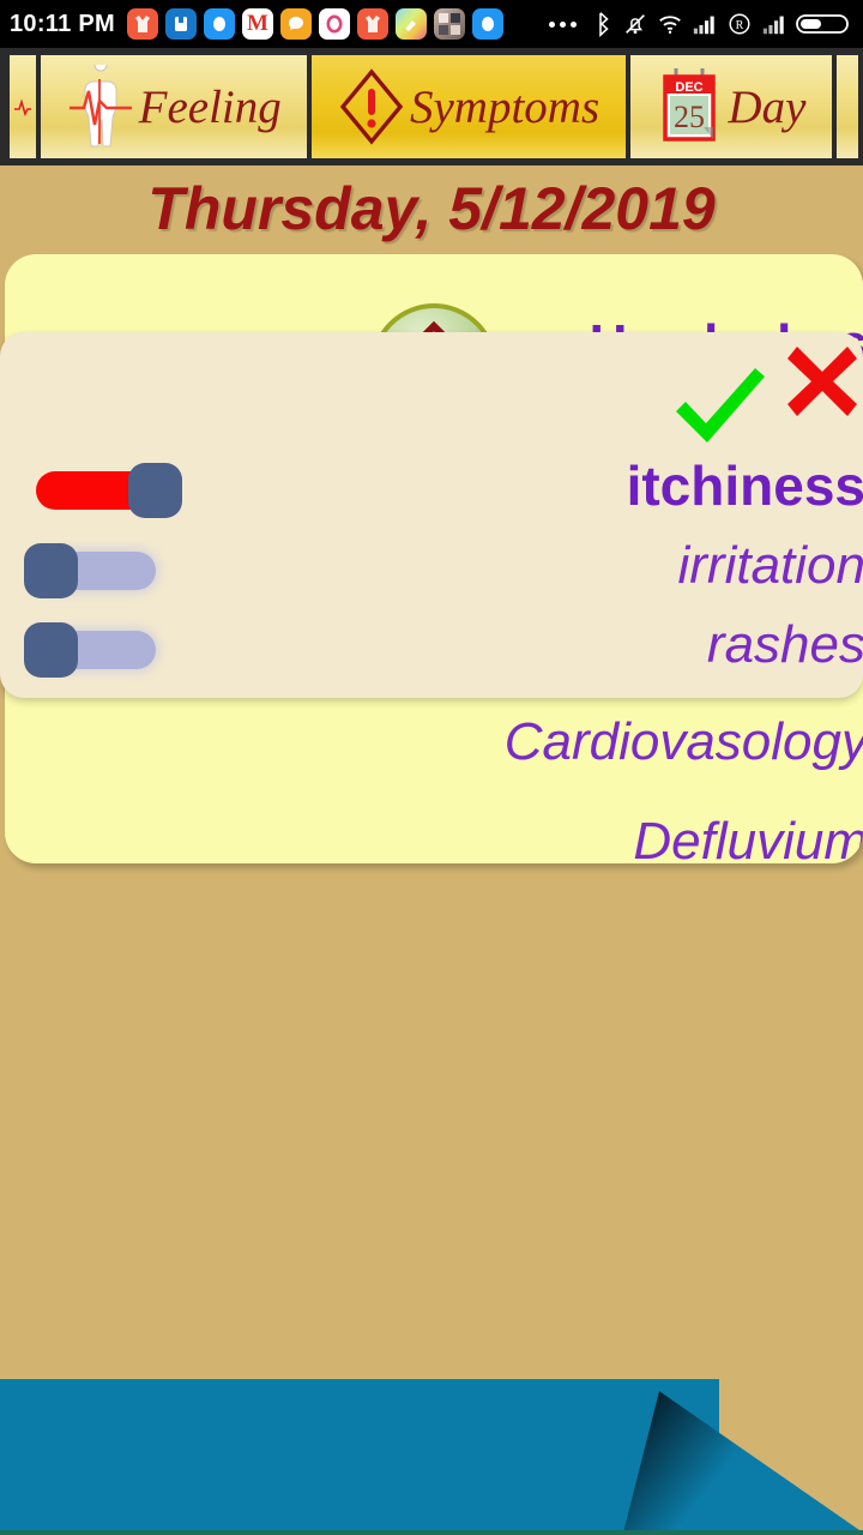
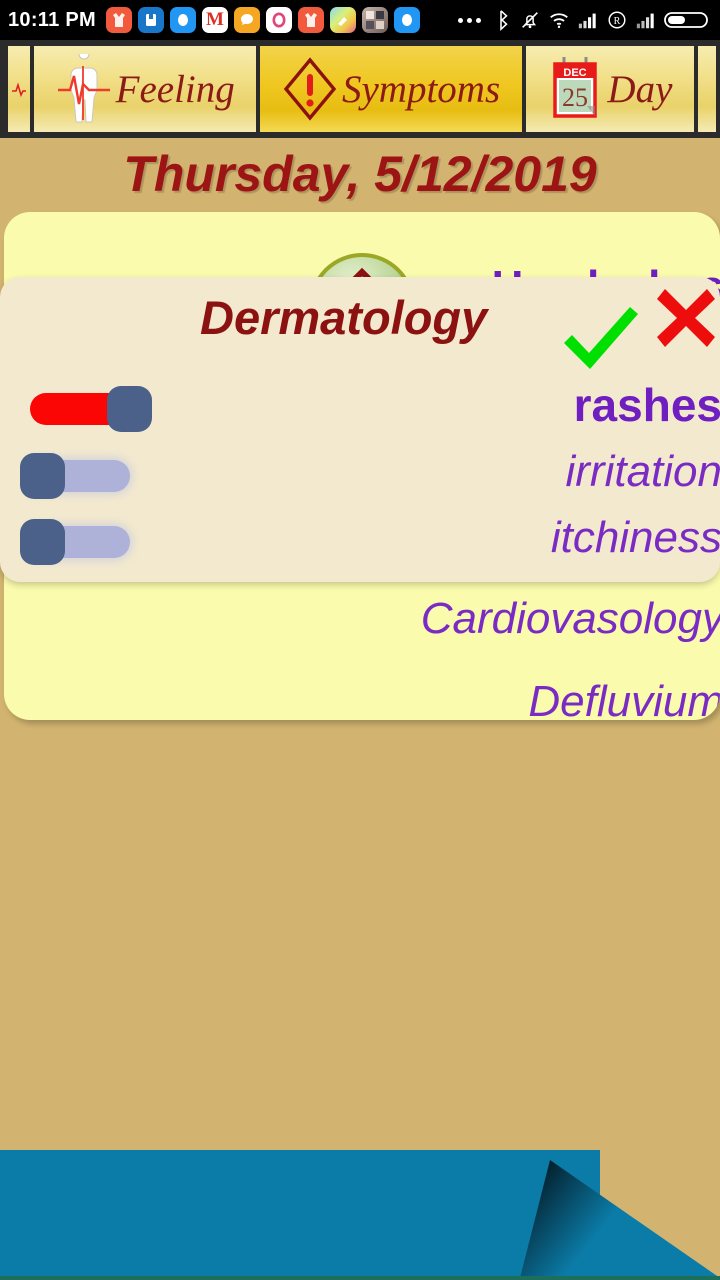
  10:11 PM
  M
  R
  Feeling
  Symptoms
  DEC
  25
  Day
  Thursday, 5/12/2019
  Cardiovasology
  Defluvium
+ Dermatology
- itchiness
+ rashes
  irritation
- rashes
+ itchiness
